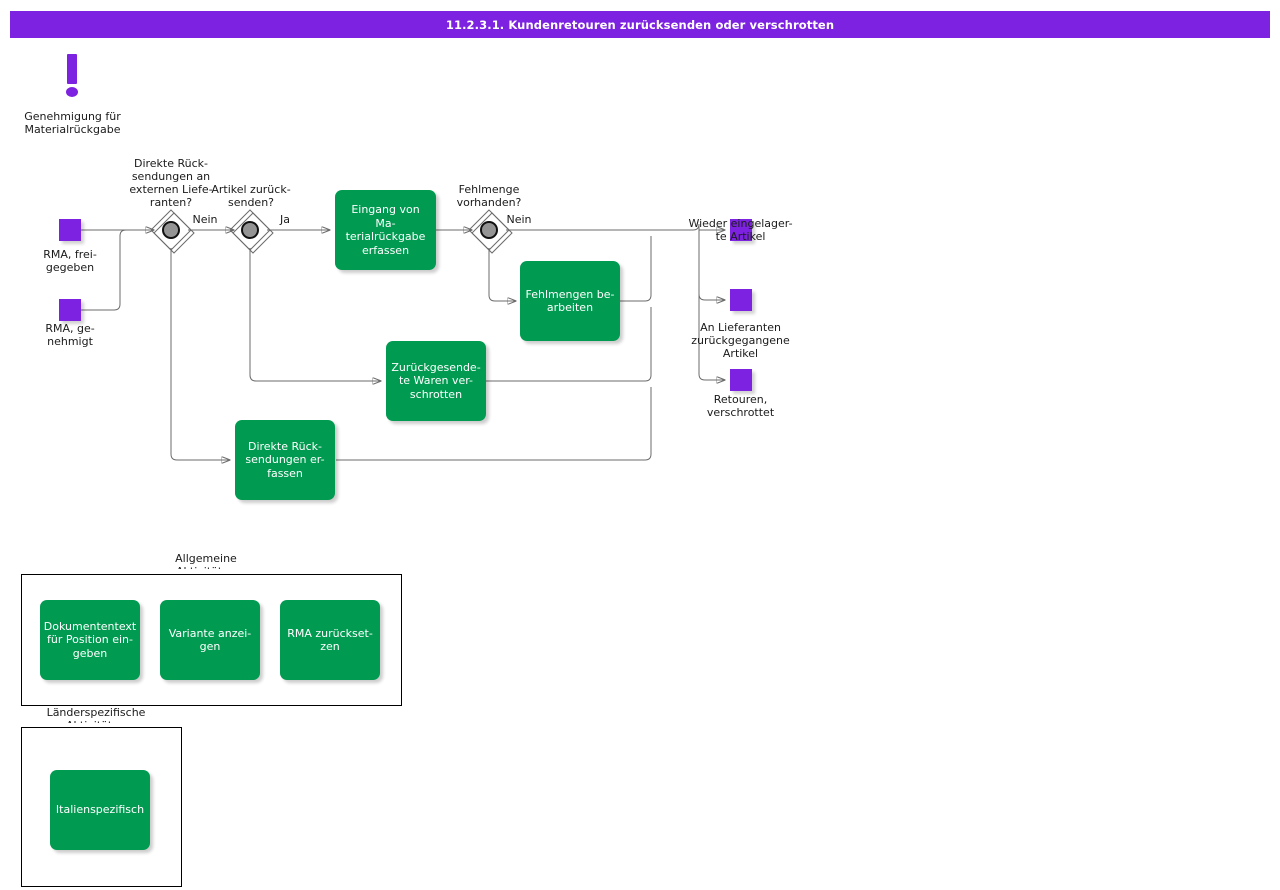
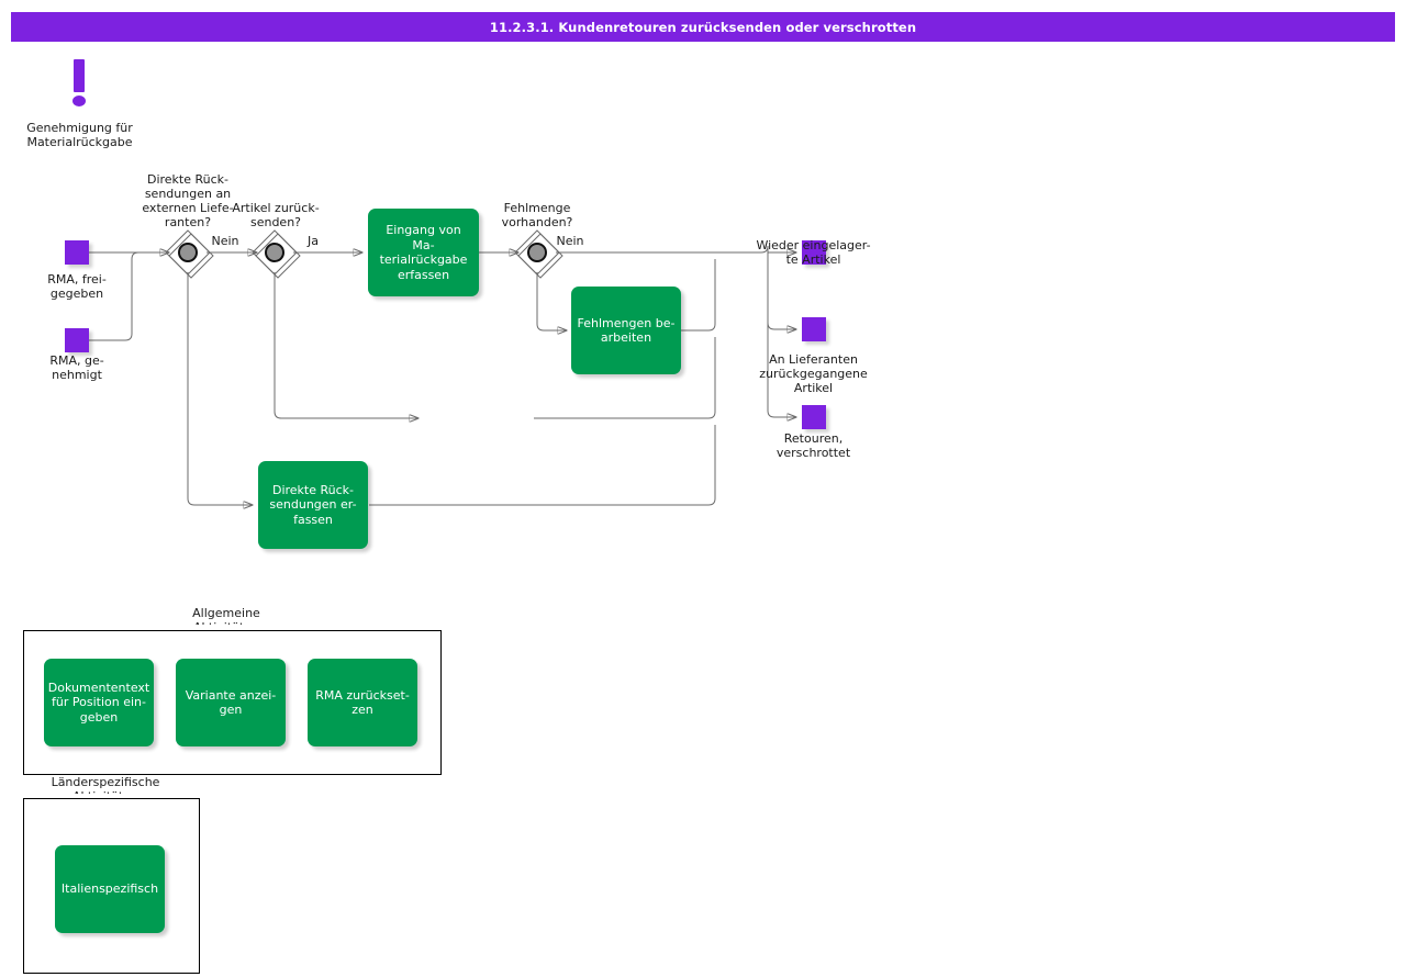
  11.2.3.1. Kundenretouren zurücksenden oder verschrotten
  Genehmigung für
  Materialrückgabe
  RMA, frei-
  gegeben
  RMA, ge-
  nehmigt
  Wieder eingelager-
  te Artikel
  An Lieferanten
  zurückgegangene
  Artikel
  Retouren,
  verschrottet
  Direkte Rück-
  sendungen an
  externen Liefe-
  ranten?
  Artikel zurück-
  senden?
  Fehlmenge
  vorhanden?
  Nein
  Ja
  Nein
  Eingang von Ma-
  terialrückgabe
  erfassen
  Fehlmengen be-
  arbeiten
- Zurückgesende-
- te Waren ver-
- schrotten
  Direkte Rück-
  sendungen er-
  fassen
  Allgemeine
  Dokumententext
  für Position ein-
  geben
  Variante anzei-
  gen
  RMA zurückset-
  zen
  Länderspezifische
  Italienspezifisch
